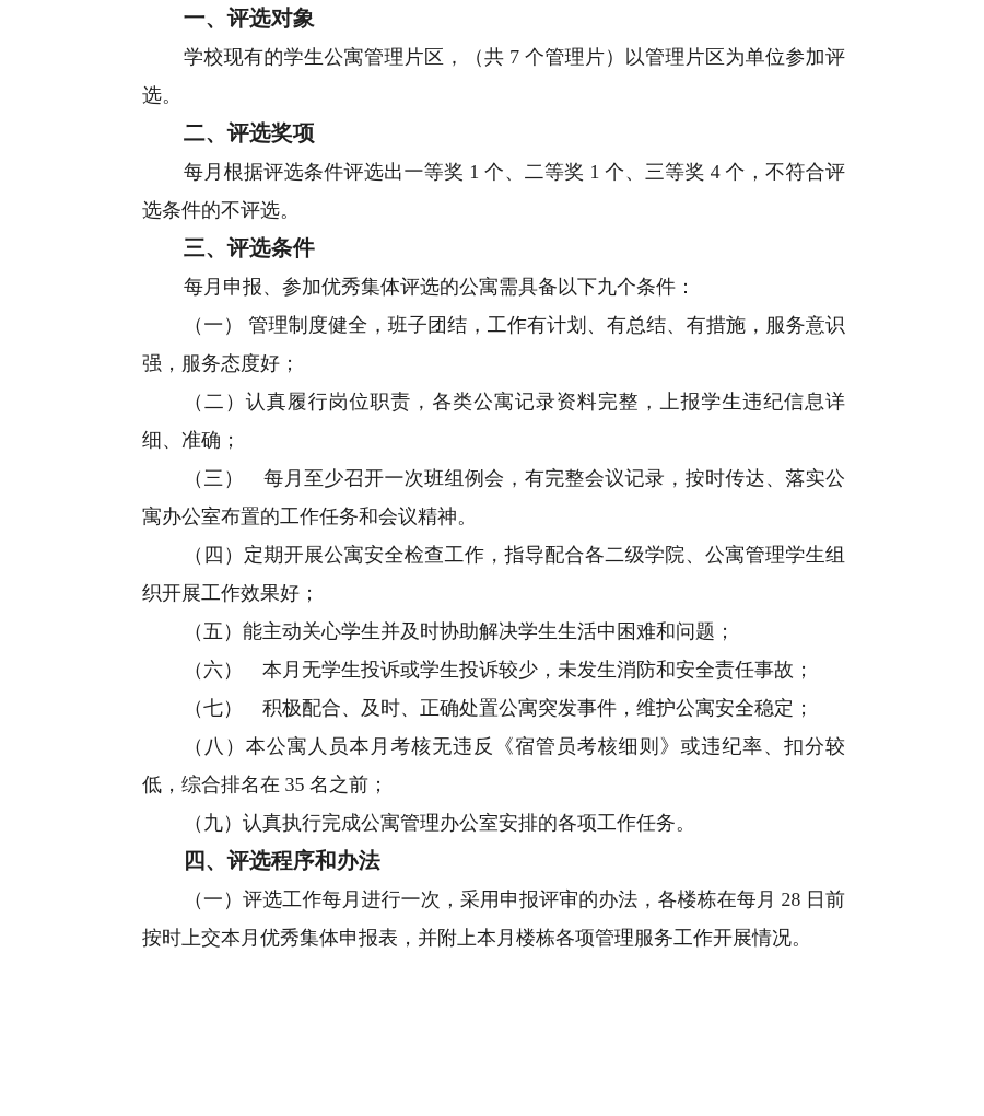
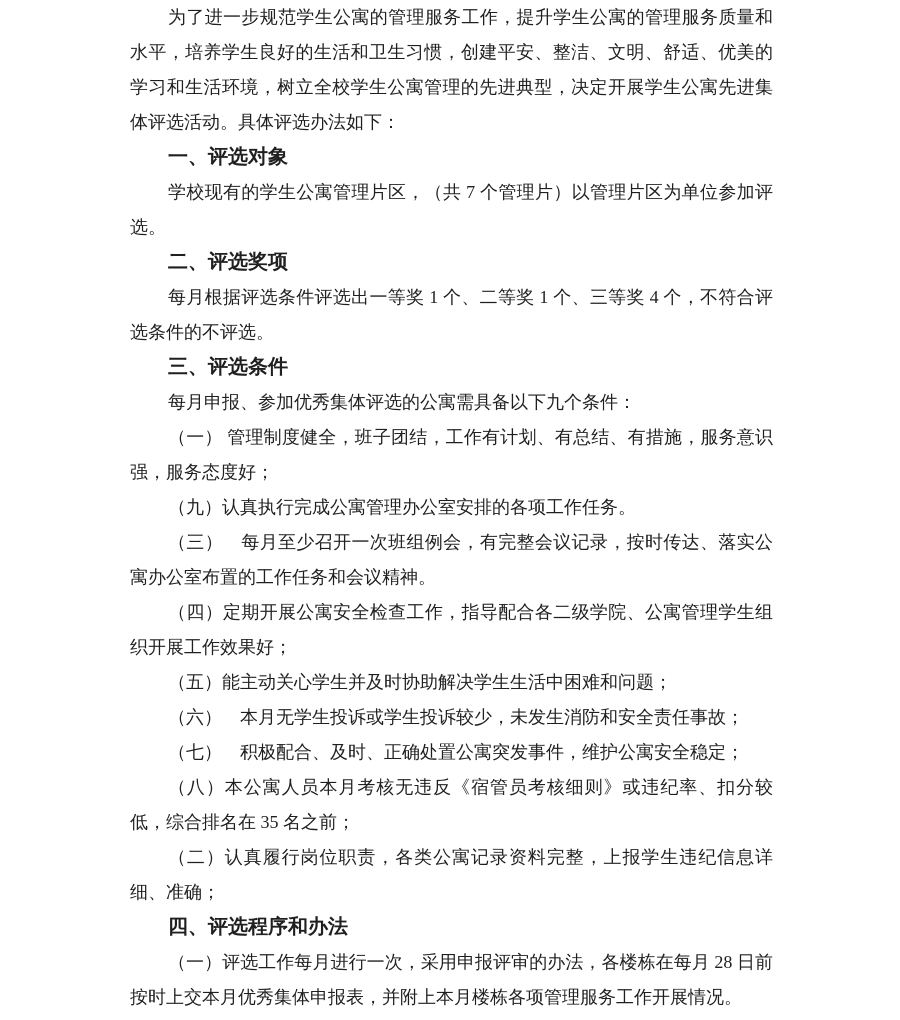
+ 为了进一步规范学生公寓的管理服务工作，提升学生公寓的管理服务质量和水平，培养学生良好的生活和卫生习惯，创建平安、整洁、文明、舒适、优美的学习和生活环境，树立全校学生公寓管理的先进典型，决定开展学生公寓先进集体评选活动。具体评选办法如下：
  一、评选对象
  学校现有的学生公寓管理片区，（共 7 个管理片）以管理片区为单位参加评选。
  二、评选奖项
  每月根据评选条件评选出一等奖 1 个、二等奖 1 个、三等奖 4 个，不符合评选条件的不评选。
  三、评选条件
  每月申报、参加优秀集体评选的公寓需具备以下九个条件：
  （一） 管理制度健全，班子团结，工作有计划、有总结、有措施，服务意识强，服务态度好；
- （二）认真履行岗位职责，各类公寓记录资料完整，上报学生违纪信息详细、准确；
+ （九）认真执行完成公寓管理办公室安排的各项工作任务。
  （三） 每月至少召开一次班组例会，有完整会议记录，按时传达、落实公寓办公室布置的工作任务和会议精神。
  （四）定期开展公寓安全检查工作，指导配合各二级学院、公寓管理学生组织开展工作效果好；
  （五）能主动关心学生并及时协助解决学生生活中困难和问题；
  （六） 本月无学生投诉或学生投诉较少，未发生消防和安全责任事故；
  （七） 积极配合、及时、正确处置公寓突发事件，维护公寓安全稳定；
  （八）本公寓人员本月考核无违反《宿管员考核细则》或违纪率、扣分较低，综合排名在 35 名之前；
- （九）认真执行完成公寓管理办公室安排的各项工作任务。
+ （二）认真履行岗位职责，各类公寓记录资料完整，上报学生违纪信息详细、准确；
  四、评选程序和办法
  （一）评选工作每月进行一次，采用申报评审的办法，各楼栋在每月 28 日前按时上交本月优秀集体申报表，并附上本月楼栋各项管理服务工作开展情况。
